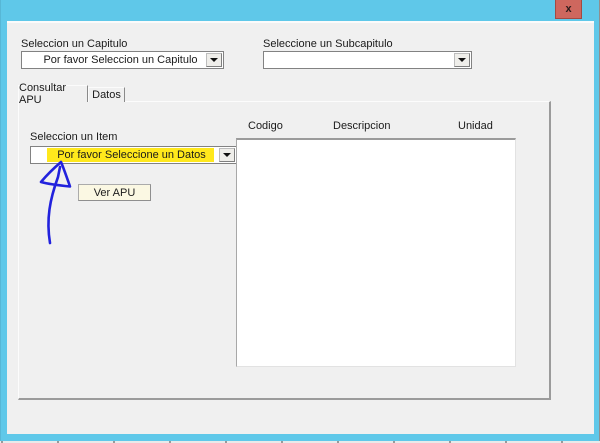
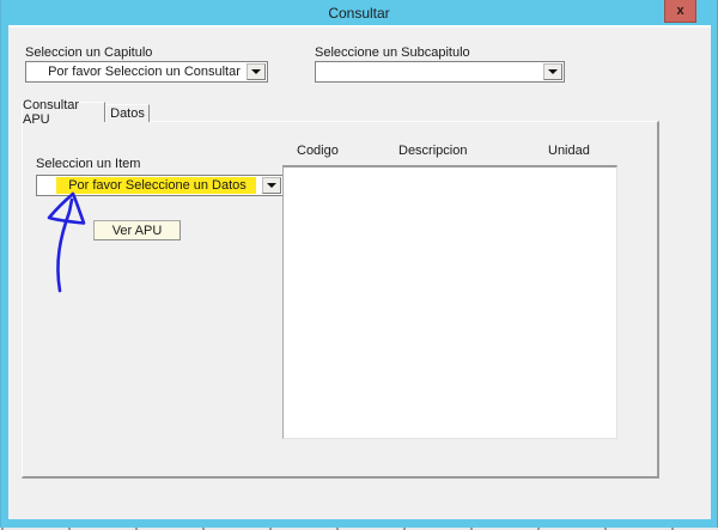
+ Consultar
  x
  Seleccion un Capitulo
- Por favor Seleccion un Capitulo
+ Por favor Seleccion un Consultar
  Seleccione un Subcapitulo
  Consultar APU
  Datos
  Seleccion un Item
  Por favor Seleccione un Datos
  Ver APU
  Codigo
  Descripcion
  Unidad
